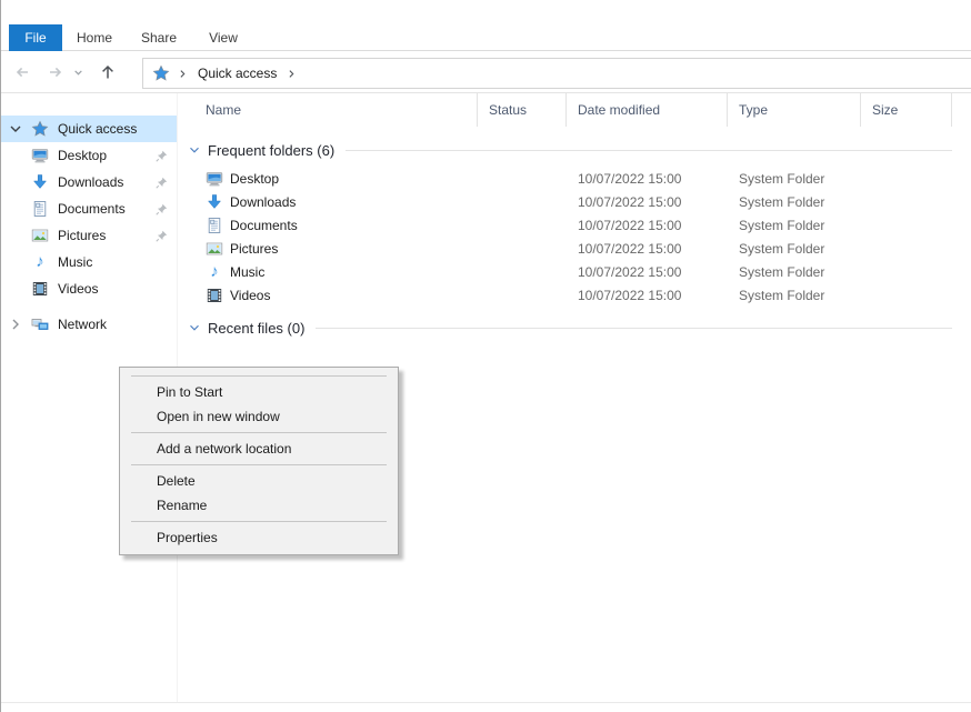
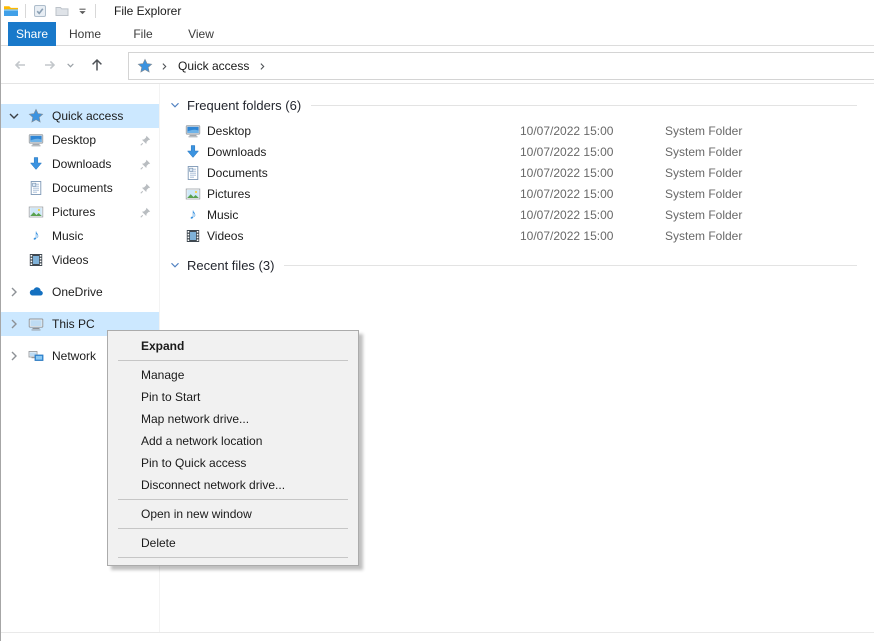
+ File Explorer
- File
+ Share
  Home
- Share
+ File
  View
  Quick access
  Quick access
  Desktop
  Downloads
  Documents
  Pictures
  ♪
  Music
  Videos
+ OneDrive
+ This PC
  Network
- Name
- Status
- Date modified
- Type
- Size
  Frequent folders (6)
  Desktop
  10/07/2022 15:00
  System Folder
  Downloads
  10/07/2022 15:00
  System Folder
  Documents
  10/07/2022 15:00
  System Folder
  Pictures
  10/07/2022 15:00
  System Folder
  ♪
  Music
  10/07/2022 15:00
  System Folder
  Videos
  10/07/2022 15:00
  System Folder
- Recent files (0)
+ Recent files (3)
+ Expand
+ Manage
  Pin to Start
+ Map network drive...
- Open in new window
+ Add a network location
+ Pin to Quick access
+ Disconnect network drive...
- Add a network location
+ Open in new window
  Delete
- Rename
- Properties
